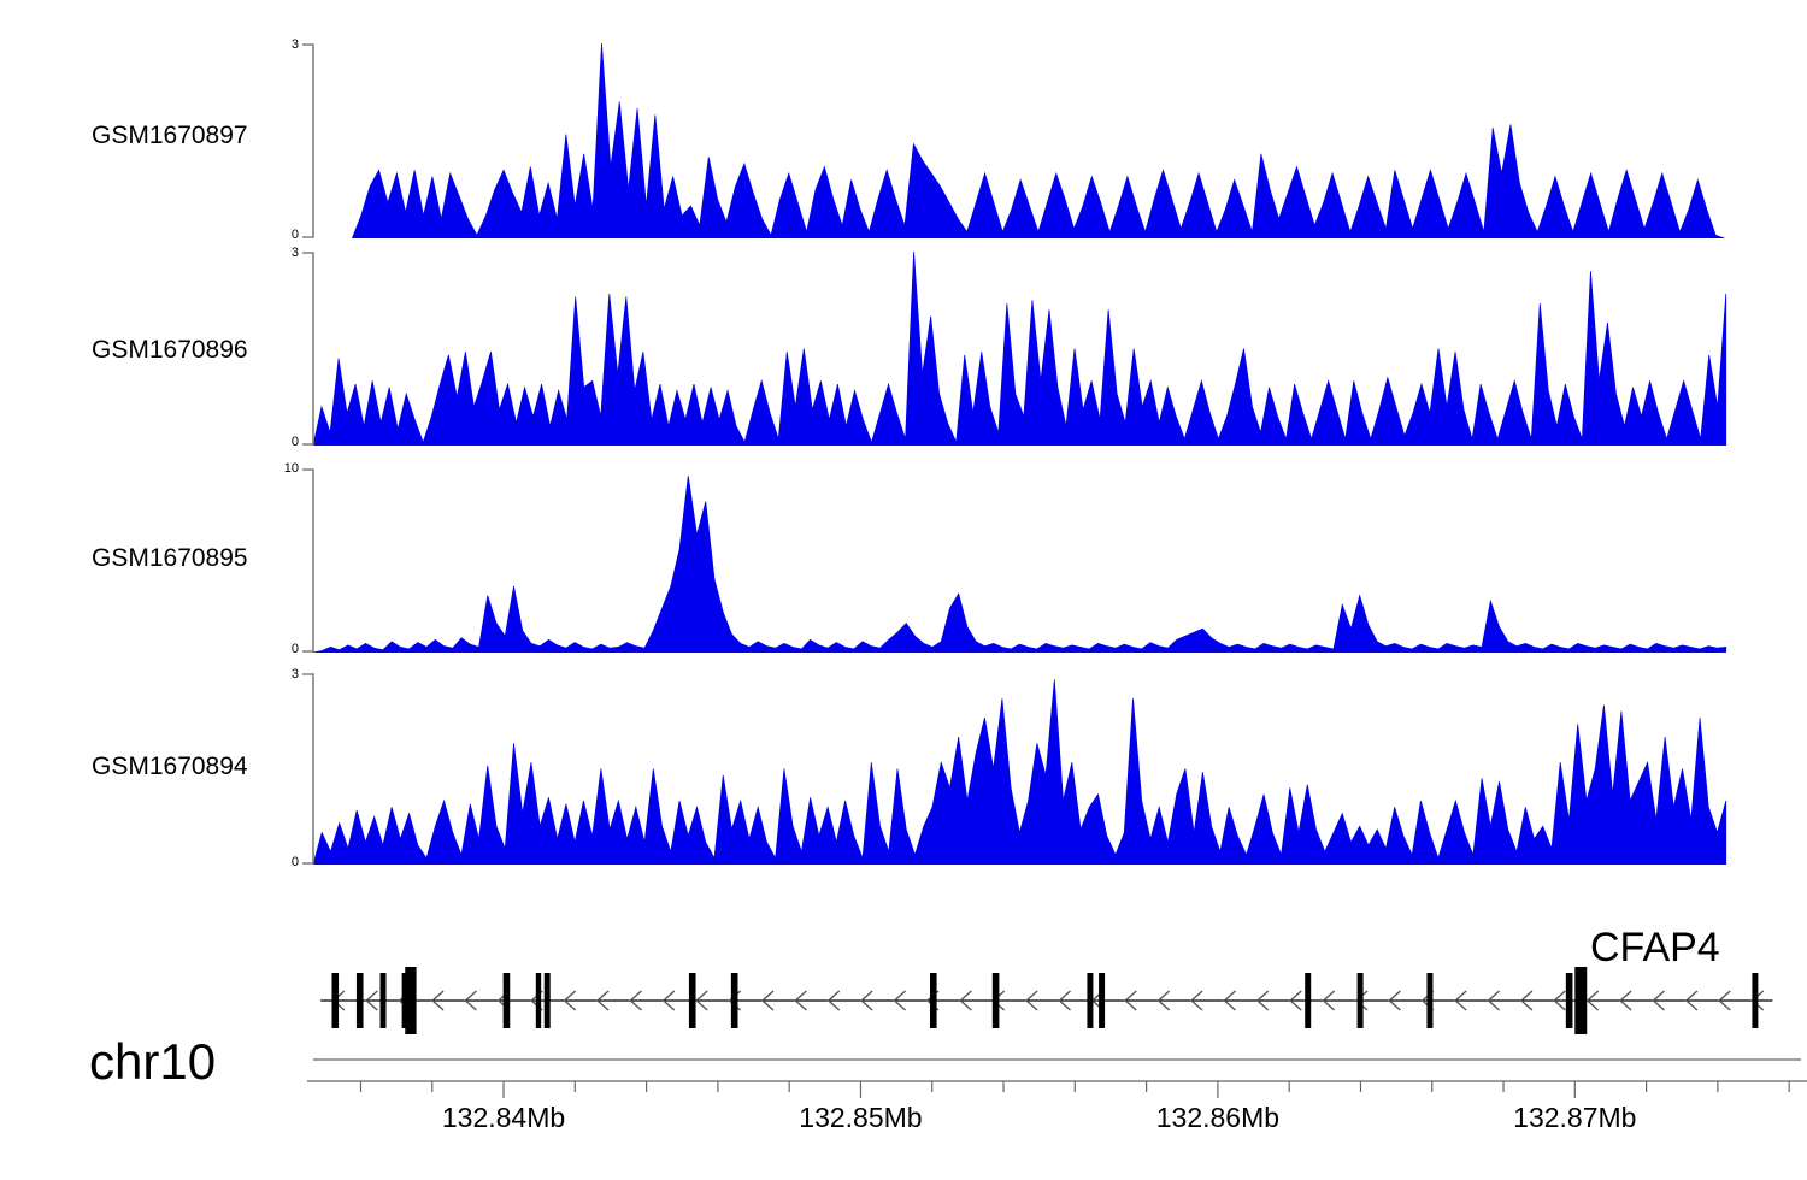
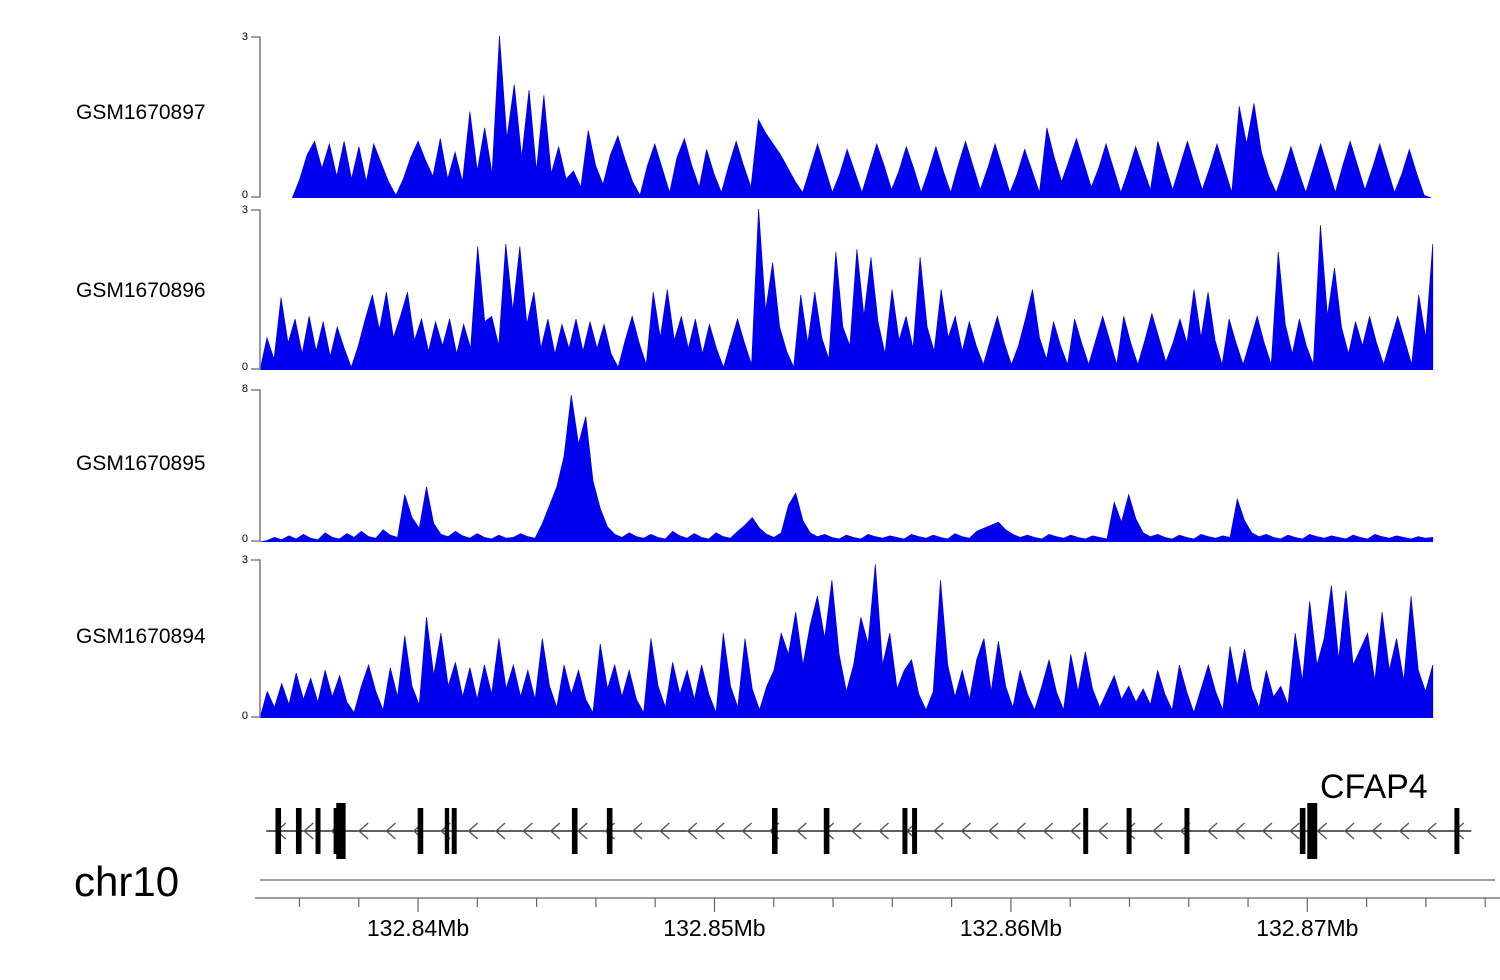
  GSM1670897
  3
  0
  GSM1670896
  3
  0
  GSM1670895
- 10
+ 8
  0
  GSM1670894
  3
  0
  CFAP4
  chr10
  132.84Mb
  132.85Mb
  132.86Mb
  132.87Mb
